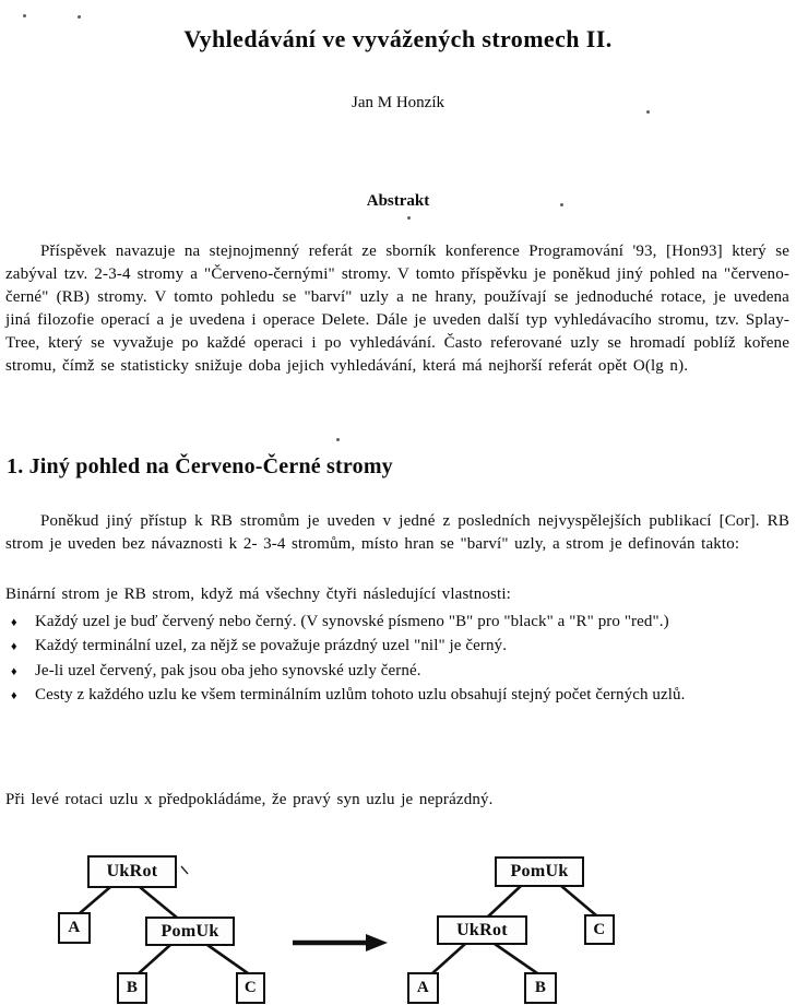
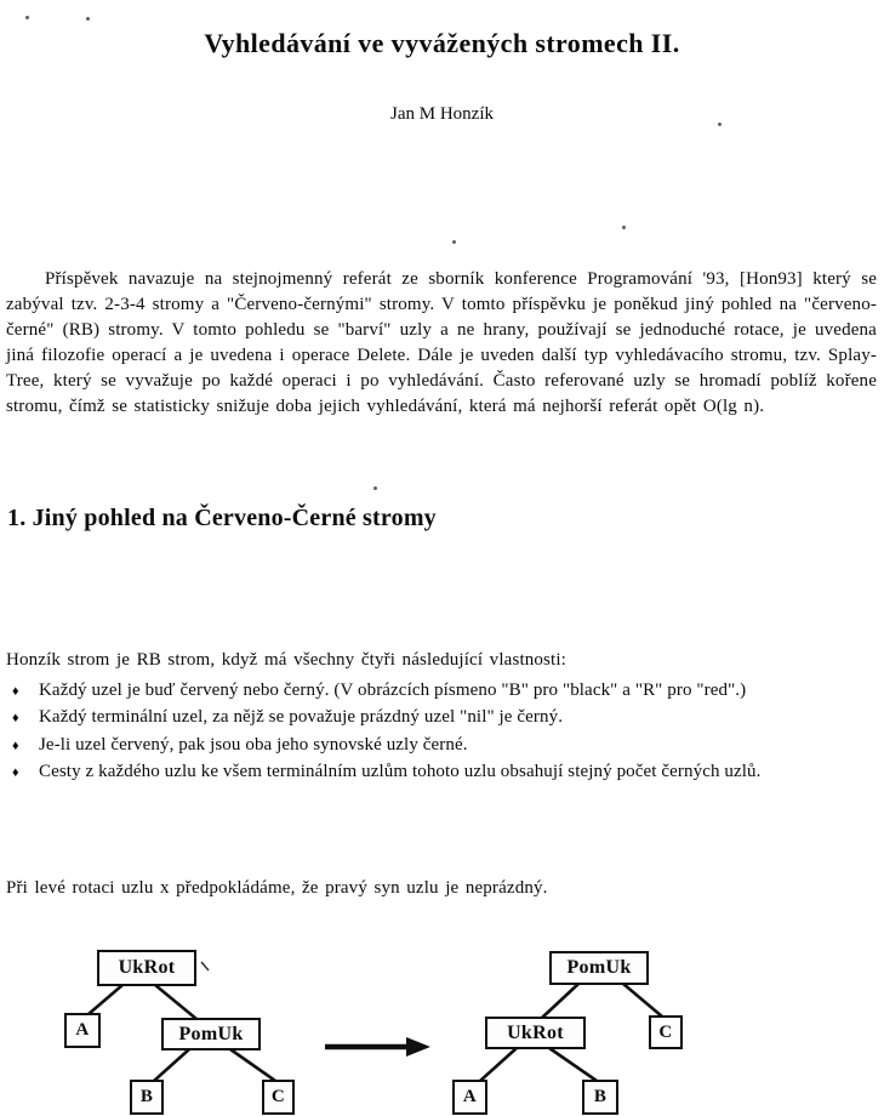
  Vyhledávání ve vyvážených stromech II.
  Jan M Honzík
- Abstrakt
  Příspěvek navazuje na stejnojmenný referát ze sborník konference Programování '93, [Hon93] který se zabýval tzv. 2-3-4 stromy a "Červeno-černými" stromy. V tomto příspěvku je poněkud jiný pohled na "červeno-černé" (RB) stromy. V tomto pohledu se "barví" uzly a ne hrany, používají se jednoduché rotace, je uvedena jiná filozofie operací a je uvedena i operace Delete. Dále je uveden další typ vyhledávacího stromu, tzv. Splay-Tree, který se vyvažuje po každé operaci i po vyhledávání. Často referované uzly se hromadí poblíž kořene stromu, čímž se statisticky snižuje doba jejich vyhledávání, která má nejhorší referát opět O(lg n).
  1. Jiný pohled na Červeno-Černé stromy
- Poněkud jiný přístup k RB stromům je uveden v jedné z posledních nejvyspělejších publikací [Cor]. RB strom je uveden bez návaznosti k 2- 3-4 stromům, místo hran se "barví" uzly, a strom je definován takto:
- Binární strom je RB strom, když má všechny čtyři následující vlastnosti:
+ Honzík strom je RB strom, když má všechny čtyři následující vlastnosti:
  ♦
- Každý uzel je buď červený nebo černý. (V synovské písmeno "B" pro "black" a "R" pro "red".)
+ Každý uzel je buď červený nebo černý. (V obrázcích písmeno "B" pro "black" a "R" pro "red".)
  ♦
  Každý terminální uzel, za nějž se považuje prázdný uzel "nil" je černý.
  ♦
  Je-li uzel červený, pak jsou oba jeho synovské uzly černé.
  ♦
  Cesty z každého uzlu ke všem terminálním uzlům tohoto uzlu obsahují stejný počet černých uzlů.
  Při levé rotaci uzlu x předpokládáme, že pravý syn uzlu je neprázdný.
  UkRot
  A
  PomUk
  B
  C
  PomUk
  UkRot
  C
  A
  B
